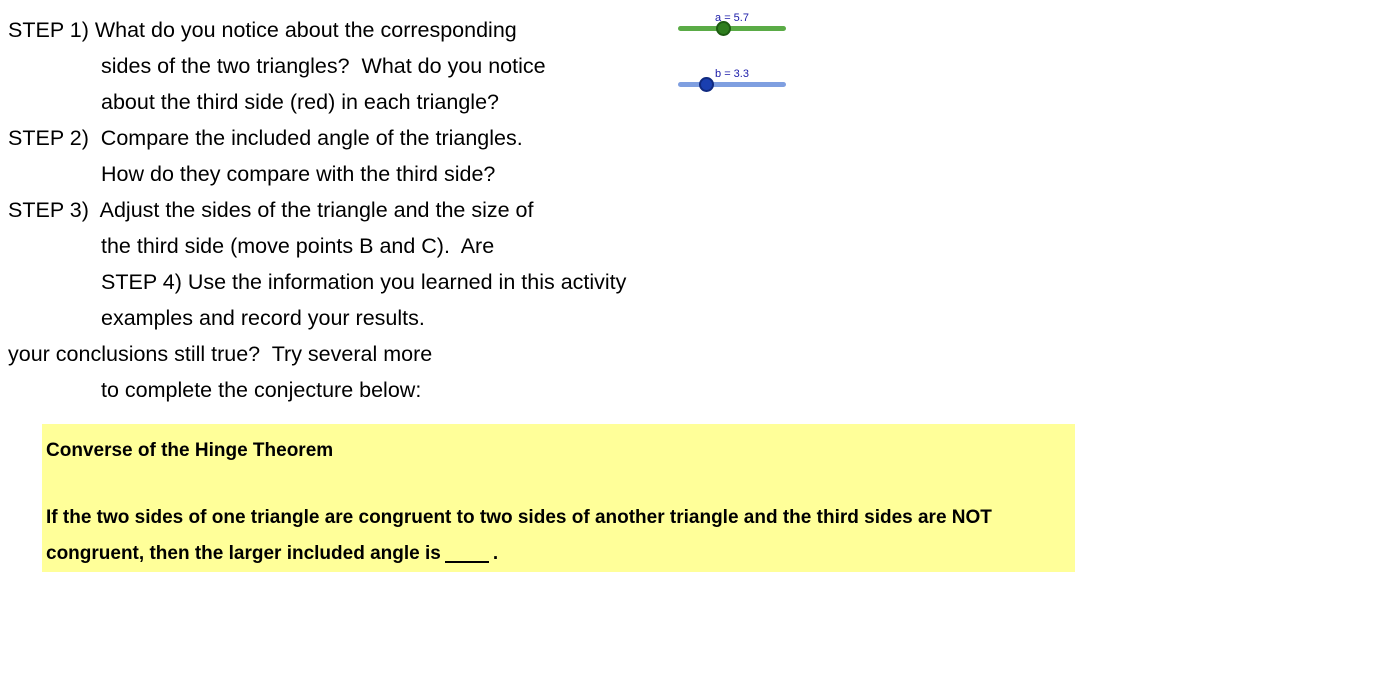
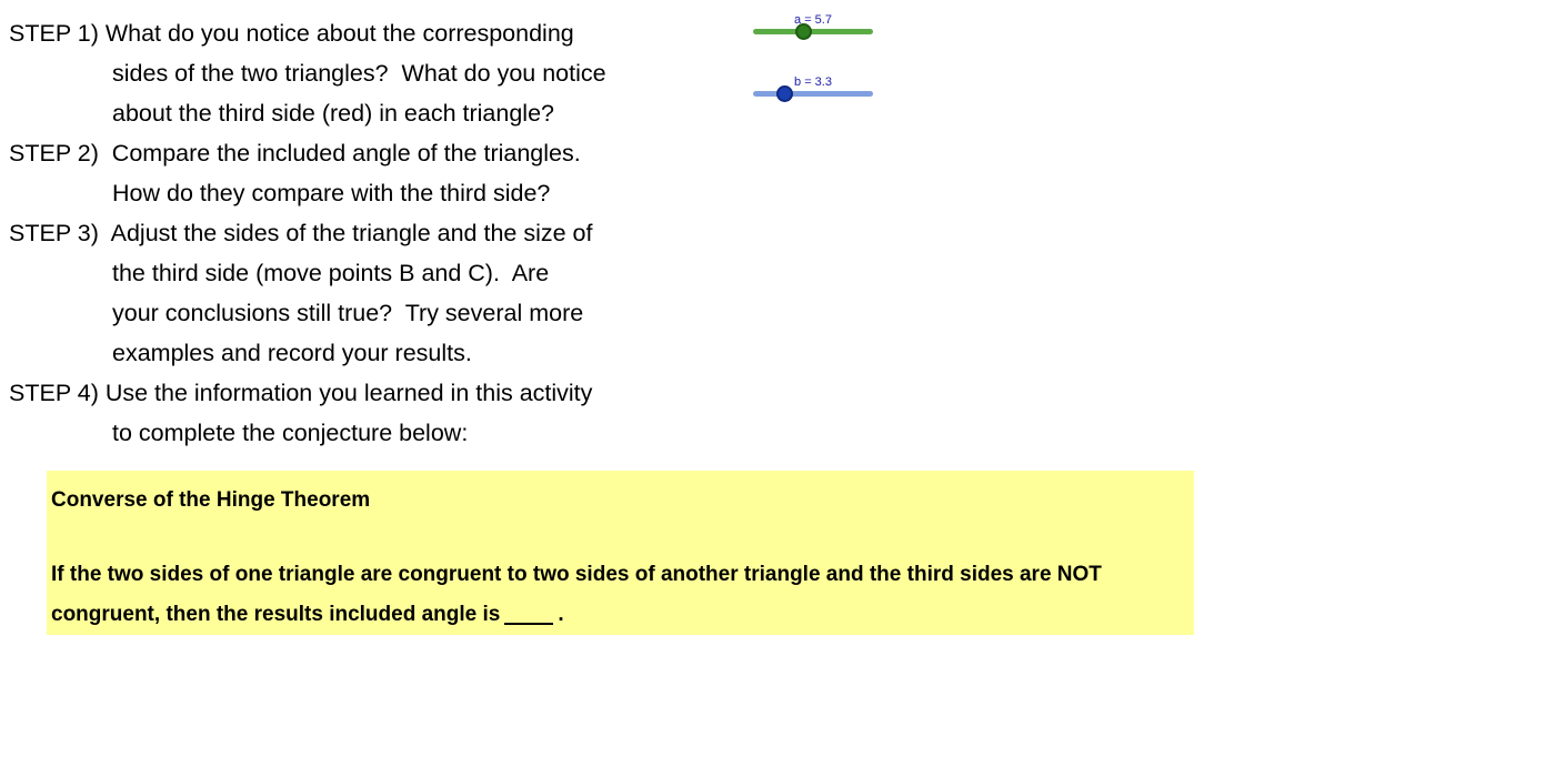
  STEP 1) What do you notice about the corresponding
  sides of the two triangles? What do you notice
  about the third side (red) in each triangle?
  STEP 2) Compare the included angle of the triangles.
  How do they compare with the third side?
  STEP 3) Adjust the sides of the triangle and the size of
  the third side (move points B and C). Are
- STEP 4) Use the information you learned in this activity
+ your conclusions still true? Try several more
  examples and record your results.
- your conclusions still true? Try several more
+ STEP 4) Use the information you learned in this activity
  to complete the conjecture below:
  a = 5.7
  b = 3.3
  Converse of the Hinge Theorem
- If the two sides of one triangle are congruent to two sides of another triangle and the third sides are NOT congruent, then the larger included angle is .
+ If the two sides of one triangle are congruent to two sides of another triangle and the third sides are NOT congruent, then the results included angle is .
